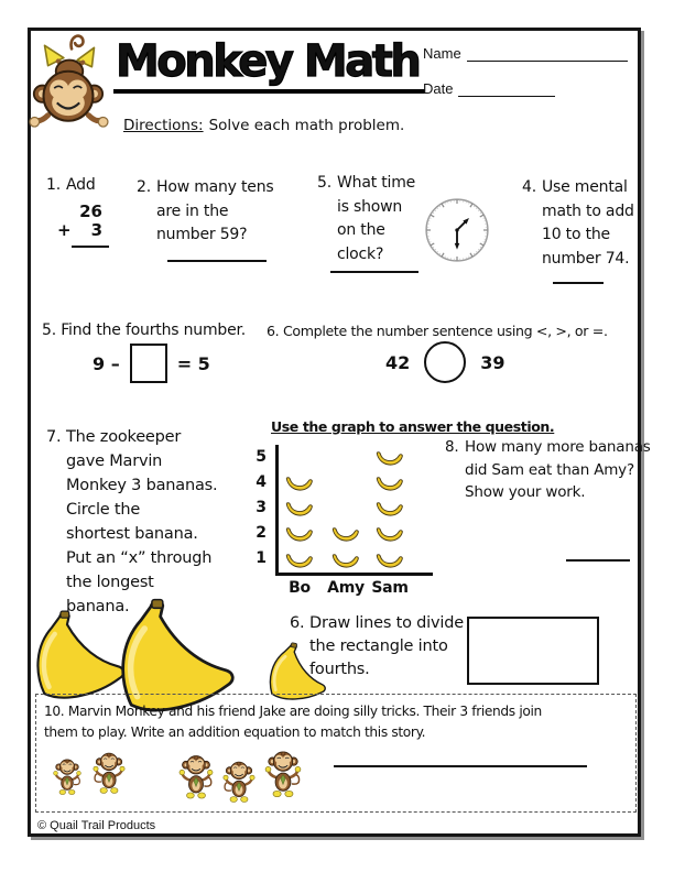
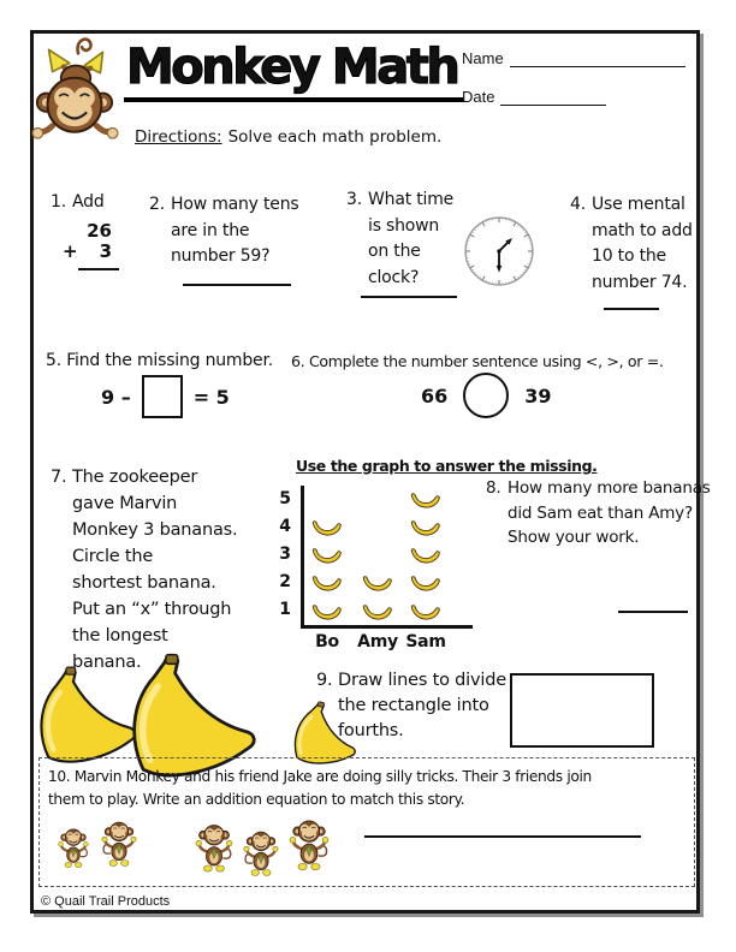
  Monkey Math
  Name
  Date
  Directions: Solve each math problem.
  1.
  Add
  26
  +
  3
  2.
  How many tens
  are in the
  number 59?
- 5.
+ 3.
  What time
  is shown
  on the
  clock?
  4.
  Use mental
  math to add
  10 to the
  number 74.
- 5. Find the fourths number.
+ 5. Find the missing number.
  9 –
  = 5
  6. Complete the number sentence using <, >, or =.
- 42
+ 66
  39
  7.
  The zookeeper
  gave Marvin
  Monkey 3 bananas.
  Circle the
  shortest banana.
  Put an “x” through
  the longest
  banana.
- Use the graph to answer the question.
+ Use the graph to answer the missing.
  5
  4
  3
  2
  1
  Bo
  Amy
  Sam
  8.
  How many more bananas
  did Sam eat than Amy?
  Show your work.
- 6.
+ 9.
  Draw lines to divide
  the rectangle into
  fourths.
  10. Marvin Monkey and his friend Jake are doing silly tricks. Their 3 friends join
  them to play. Write an addition equation to match this story.
  © Quail Trail Products
